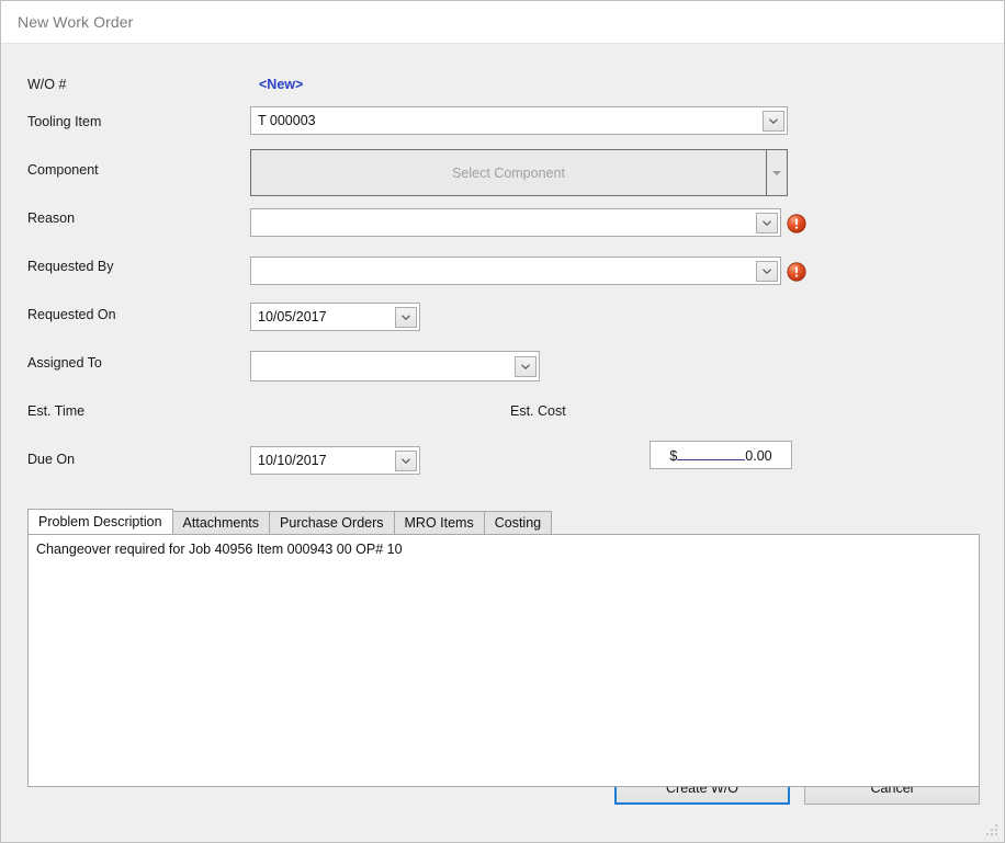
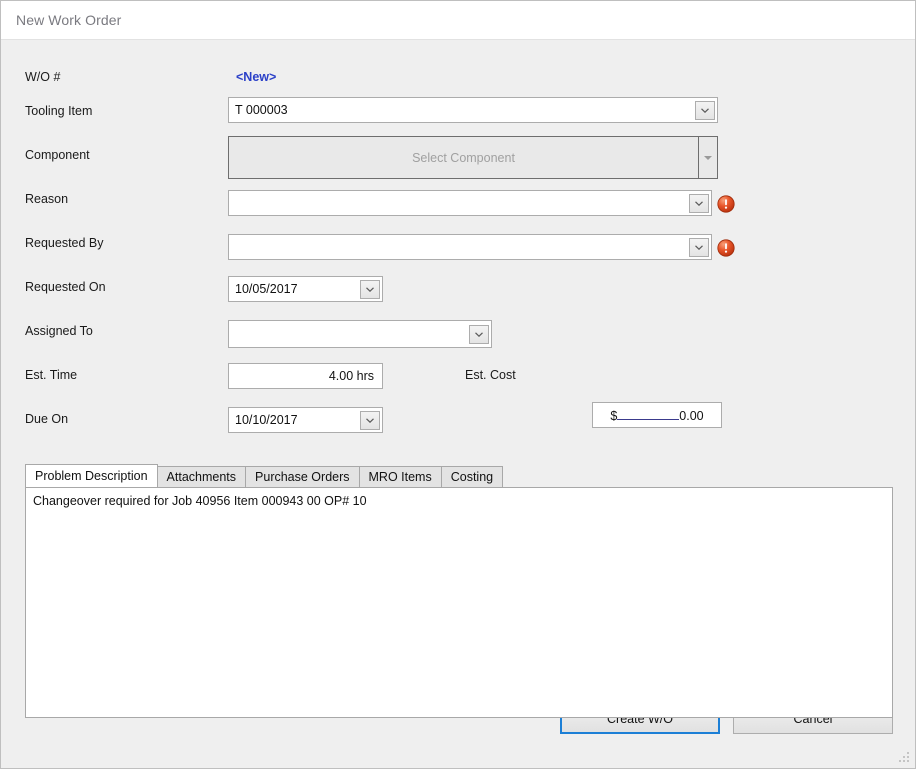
  New Work Order
  W/O #
  <New>
  Tooling Item
  T 000003
  Component
  Select Component
  Reason
  Requested By
  Requested On
  10/05/2017
  Assigned To
  Est. Time
+ 4.00 hrs
  Est. Cost
  $
  0.00
  Due On
  10/10/2017
  Problem Description
  Attachments
  Purchase Orders
  MRO Items
  Costing
  Changeover required for Job 40956 Item 000943 00 OP# 10
  Create W/O
  Cancel
